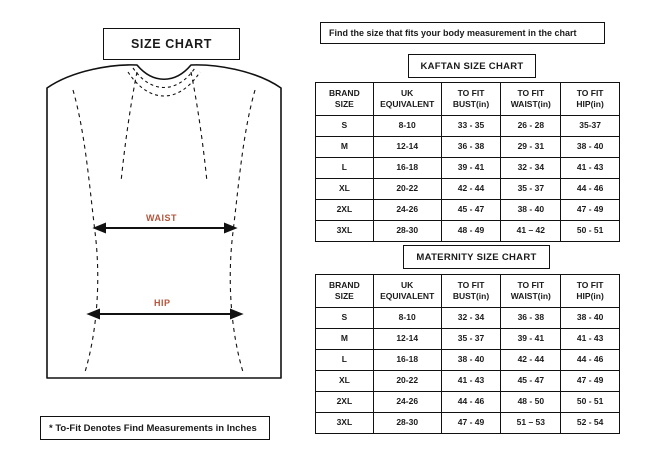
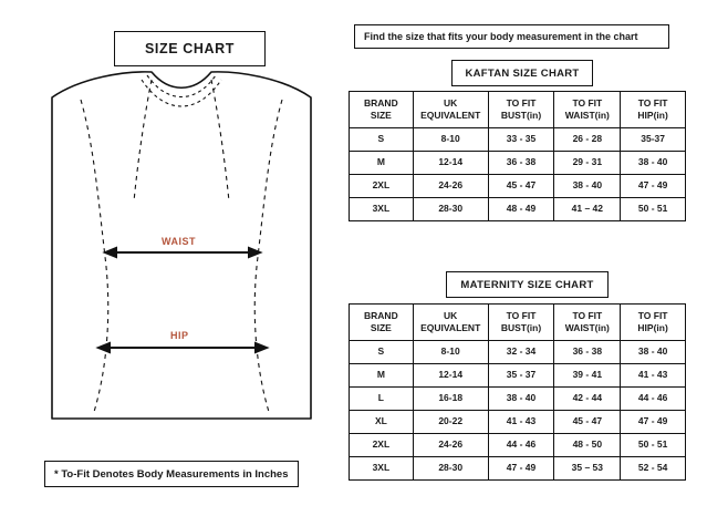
  SIZE CHART
  WAIST
  HIP
- * To-Fit Denotes Find Measurements in Inches
+ * To-Fit Denotes Body Measurements in Inches
  Find the size that fits your body measurement in the chart
  KAFTAN SIZE CHART
  BRAND SIZE	UK EQUIVALENT	TO FIT BUST(in)	TO FIT WAIST(in)	TO FIT HIP(in)
  S	8-10	33 - 35	26 - 28	35-37
  M	12-14	36 - 38	29 - 31	38 - 40
- L	16-18	39 - 41	32 - 34	41 - 43
- XL	20-22	42 - 44	35 - 37	44 - 46
  2XL	24-26	45 - 47	38 - 40	47 - 49
  3XL	28-30	48 - 49	41 – 42	50 - 51
  MATERNITY SIZE CHART
  BRAND SIZE	UK EQUIVALENT	TO FIT BUST(in)	TO FIT WAIST(in)	TO FIT HIP(in)
  S	8-10	32 - 34	36 - 38	38 - 40
  M	12-14	35 - 37	39 - 41	41 - 43
  L	16-18	38 - 40	42 - 44	44 - 46
  XL	20-22	41 - 43	45 - 47	47 - 49
  2XL	24-26	44 - 46	48 - 50	50 - 51
- 3XL	28-30	47 - 49	51 – 53	52 - 54
+ 3XL	28-30	47 - 49	35 – 53	52 - 54
